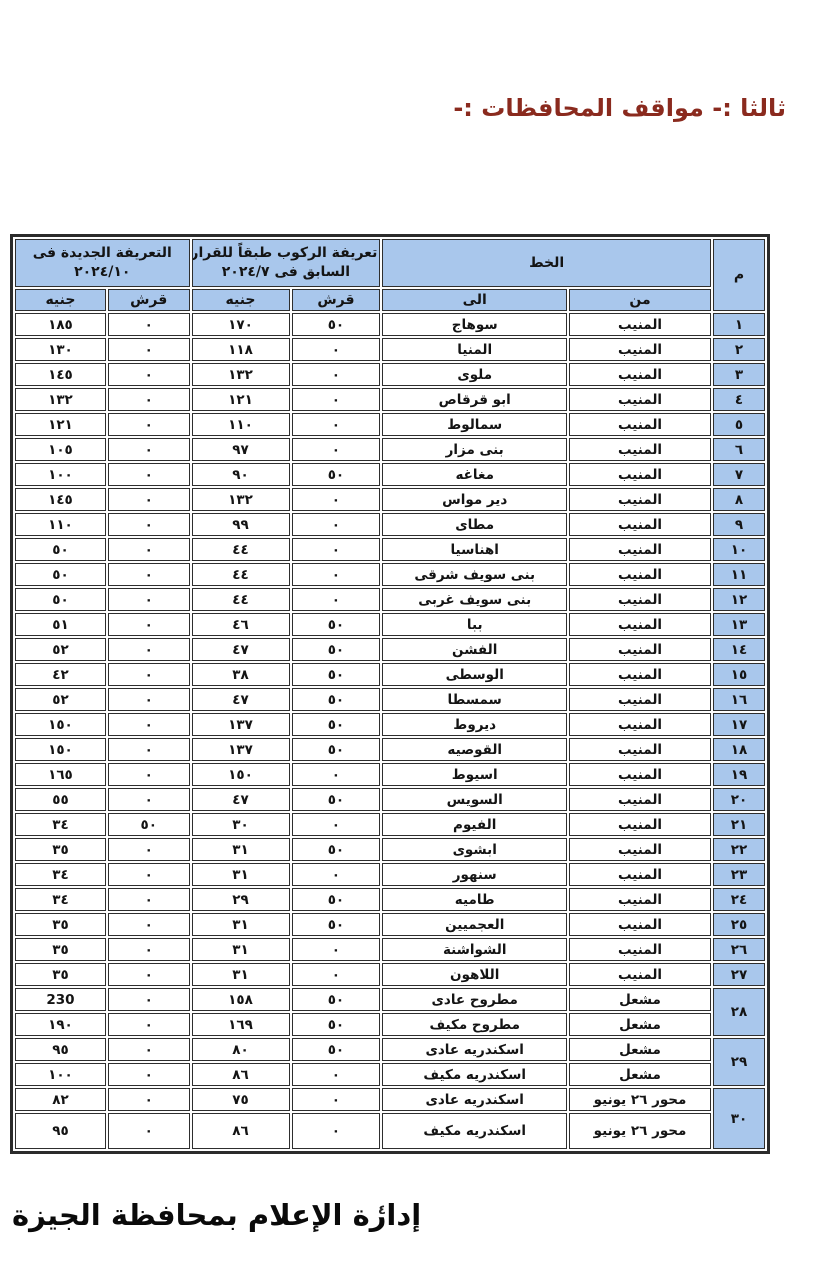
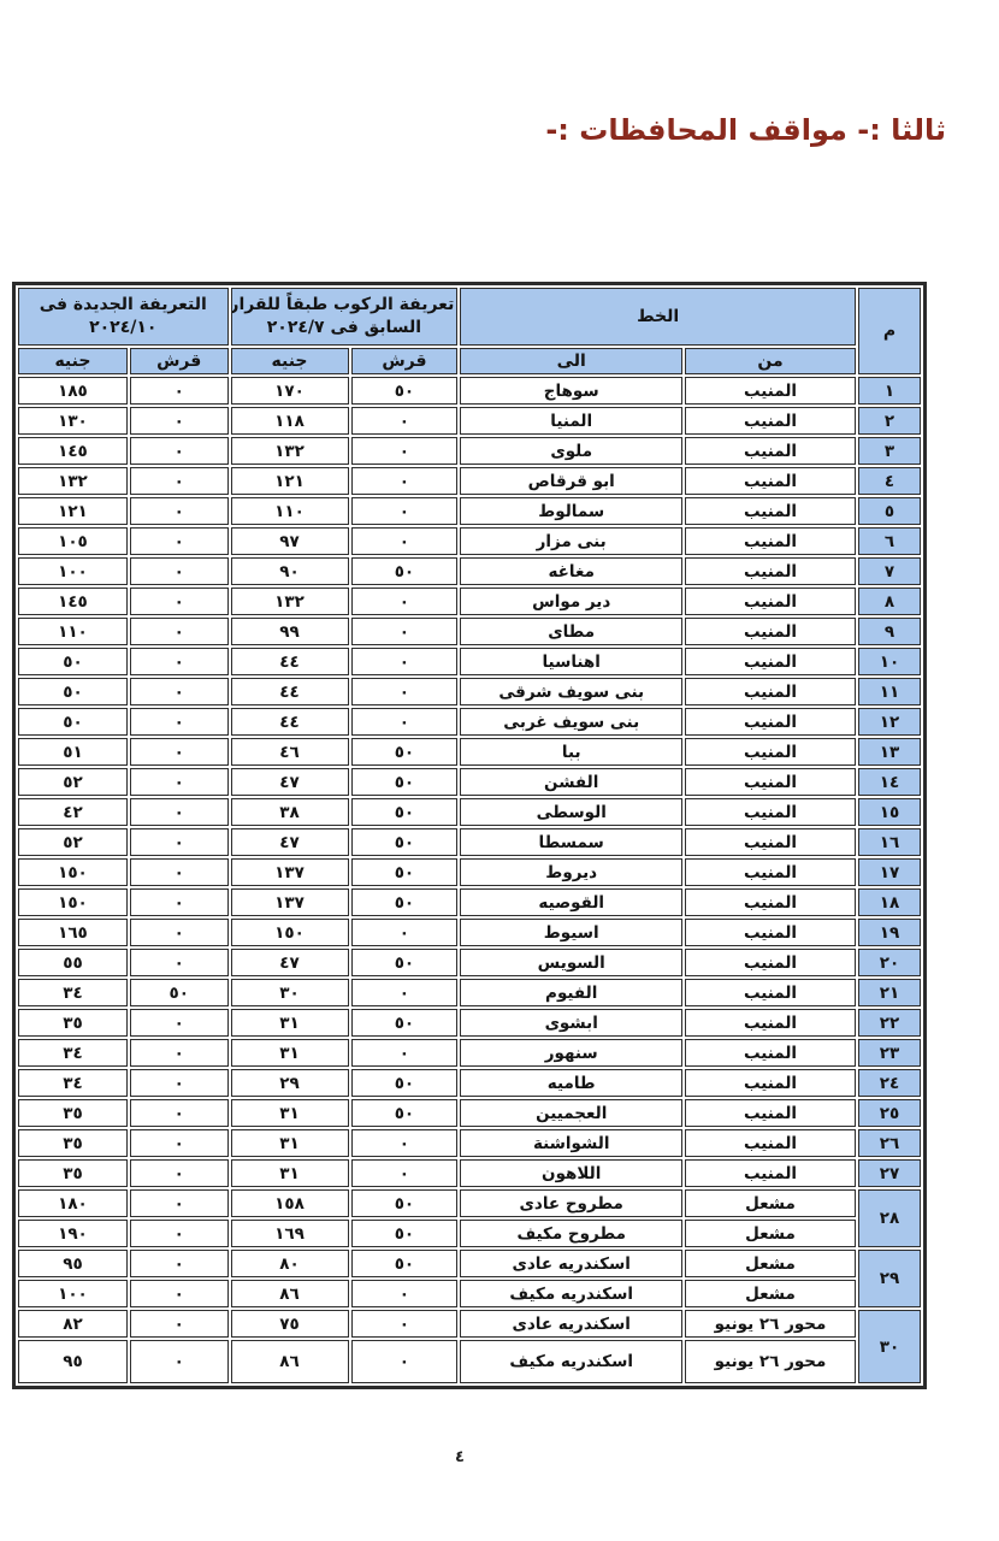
  ثالثا :- مواقف المحافظات :-
  م	الخط	تعريفة الركوب طبقاً للقرار السابق فى ٢٠٢٤/٧	التعريفة الجديدة فى ٢٠٢٤/١٠
  من	الى	قرش	جنيه	قرش	جنيه
  ١	المنيب	سوهاج	٥٠	١٧٠	٠	١٨٥
  ٢	المنيب	المنيا	٠	١١٨	٠	١٣٠
  ٣	المنيب	ملوى	٠	١٣٢	٠	١٤٥
  ٤	المنيب	ابو قرقاص	٠	١٢١	٠	١٣٢
  ٥	المنيب	سمالوط	٠	١١٠	٠	١٢١
  ٦	المنيب	بنى مزار	٠	٩٧	٠	١٠٥
  ٧	المنيب	مغاغه	٥٠	٩٠	٠	١٠٠
  ٨	المنيب	دير مواس	٠	١٣٢	٠	١٤٥
  ٩	المنيب	مطاى	٠	٩٩	٠	١١٠
  ١٠	المنيب	اهناسيا	٠	٤٤	٠	٥٠
  ١١	المنيب	بنى سويف شرقى	٠	٤٤	٠	٥٠
  ١٢	المنيب	بنى سويف غربى	٠	٤٤	٠	٥٠
  ١٣	المنيب	ببا	٥٠	٤٦	٠	٥١
  ١٤	المنيب	الفشن	٥٠	٤٧	٠	٥٢
  ١٥	المنيب	الوسطى	٥٠	٣٨	٠	٤٢
  ١٦	المنيب	سمسطا	٥٠	٤٧	٠	٥٢
  ١٧	المنيب	ديروط	٥٠	١٣٧	٠	١٥٠
  ١٨	المنيب	القوصيه	٥٠	١٣٧	٠	١٥٠
  ١٩	المنيب	اسيوط	٠	١٥٠	٠	١٦٥
  ٢٠	المنيب	السويس	٥٠	٤٧	٠	٥٥
  ٢١	المنيب	الفيوم	٠	٣٠	٥٠	٣٤
  ٢٢	المنيب	ابشوى	٥٠	٣١	٠	٣٥
  ٢٣	المنيب	سنهور	٠	٣١	٠	٣٤
  ٢٤	المنيب	طاميه	٥٠	٢٩	٠	٣٤
  ٢٥	المنيب	العجميين	٥٠	٣١	٠	٣٥
  ٢٦	المنيب	الشواشنة	٠	٣١	٠	٣٥
  ٢٧	المنيب	اللاهون	٠	٣١	٠	٣٥
- ٢٨	مشعل	مطروح عادى	٥٠	١٥٨	٠	230
+ ٢٨	مشعل	مطروح عادى	٥٠	١٥٨	٠	١٨٠
  مشعل	مطروح مكيف	٥٠	١٦٩	٠	١٩٠
  ٢٩	مشعل	اسكندريه عادى	٥٠	٨٠	٠	٩٥
  مشعل	اسكندريه مكيف	٠	٨٦	٠	١٠٠
  ٣٠	محور ٢٦ يونيو	اسكندريه عادى	٠	٧٥	٠	٨٢
  محور ٢٦ يونيو	اسكندريه مكيف	٠	٨٦	٠	٩٥
  ٤
- إدارة الإعلام بمحافظة الجيزة
